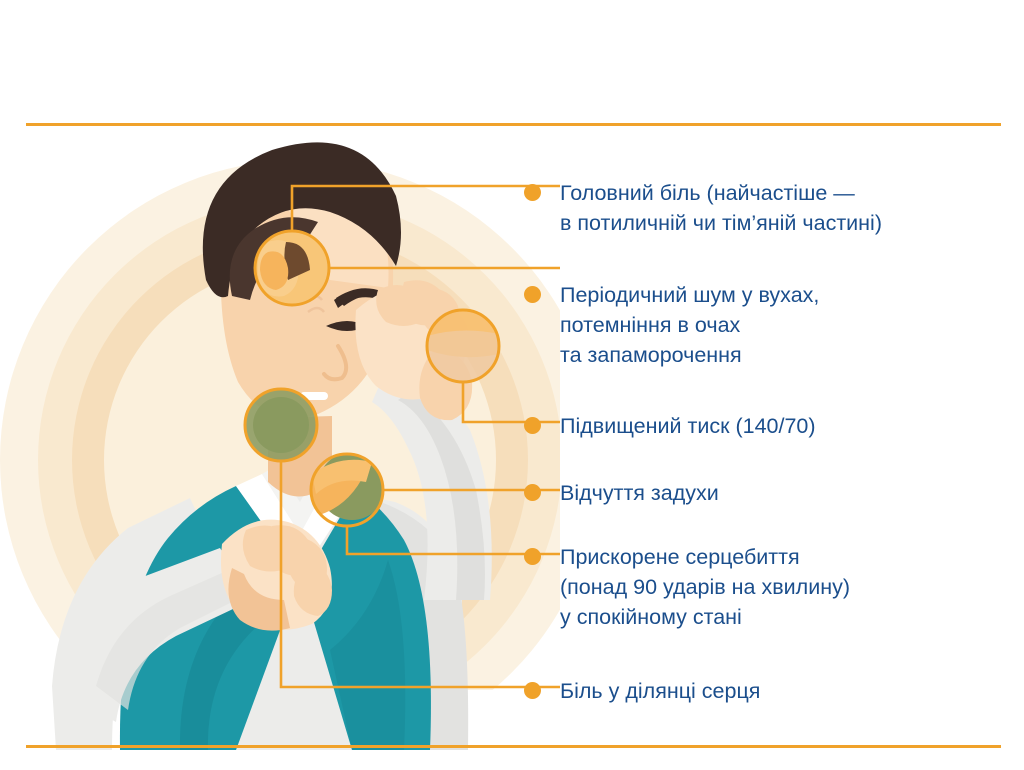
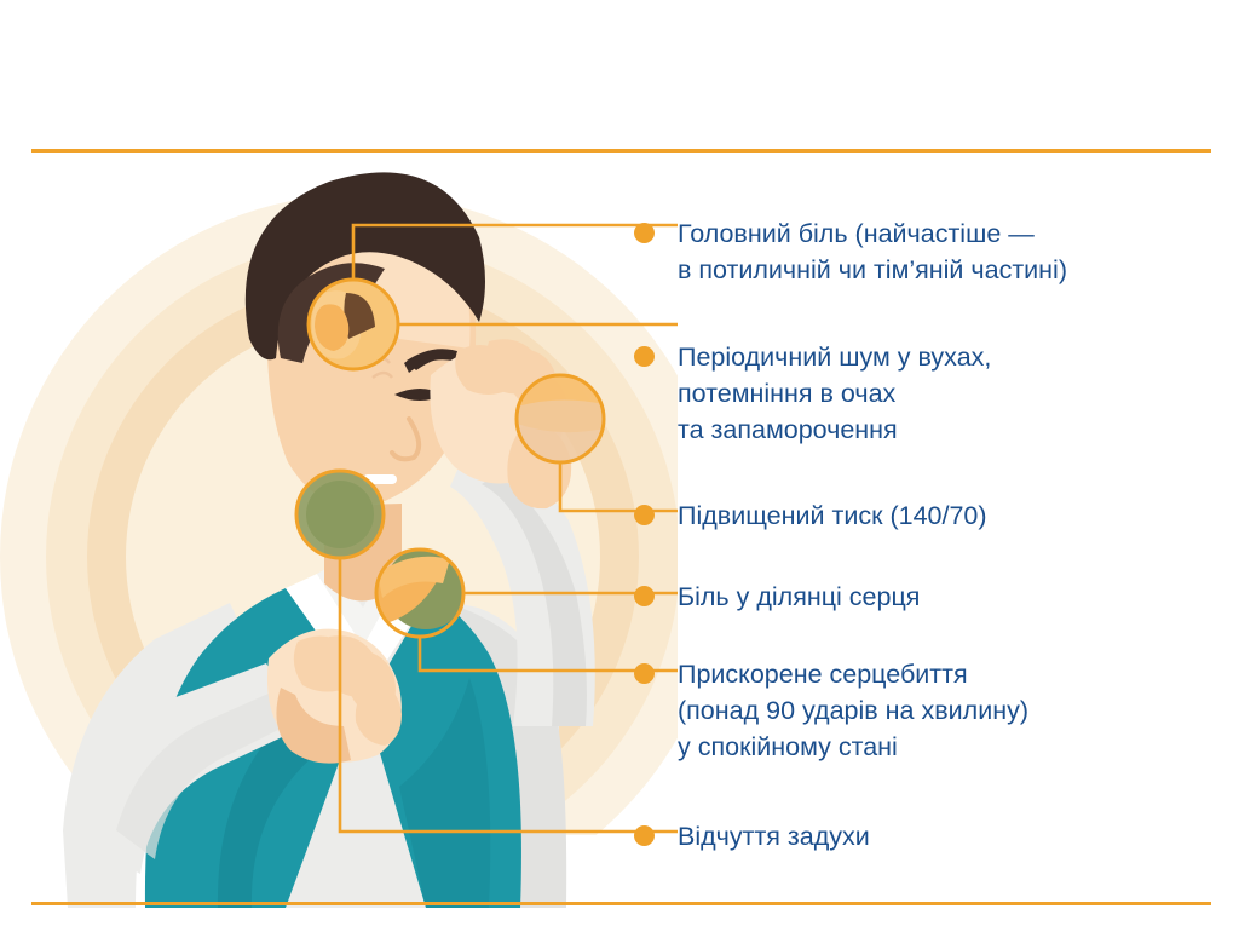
  Головний біль (найчастіше —
  в потиличній чи тім’яній частині)
  Періодичний шум у вухах,
  потемніння в очах
  та запаморочення
  Підвищений тиск (140/70)
- Відчуття задухи
+ Біль у ділянці серця
  Прискорене серцебиття
  (понад 90 ударів на хвилину)
  у спокійному стані
- Біль у ділянці серця
+ Відчуття задухи
